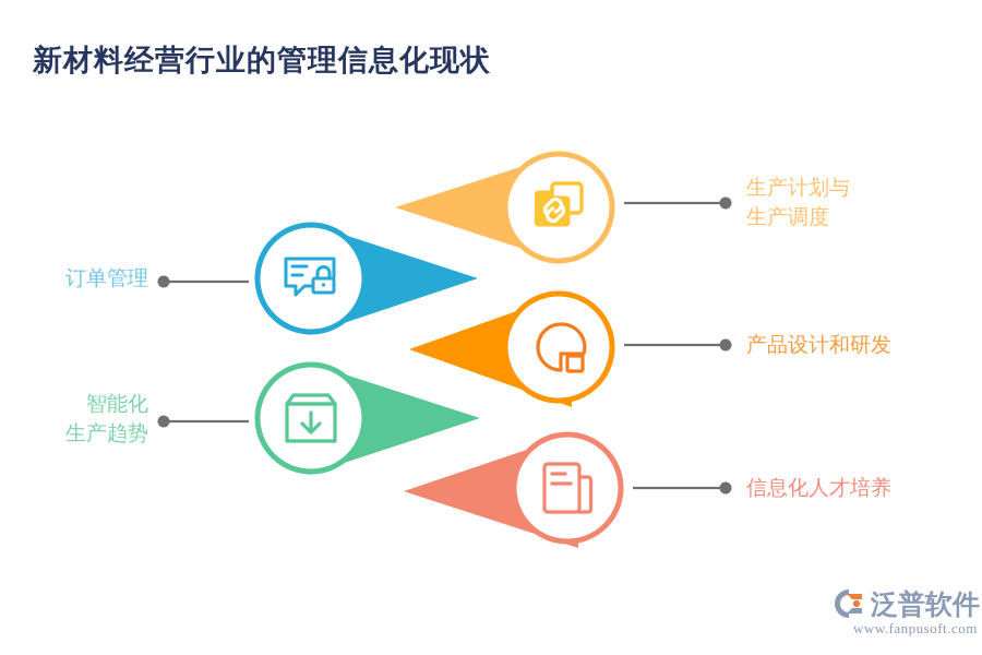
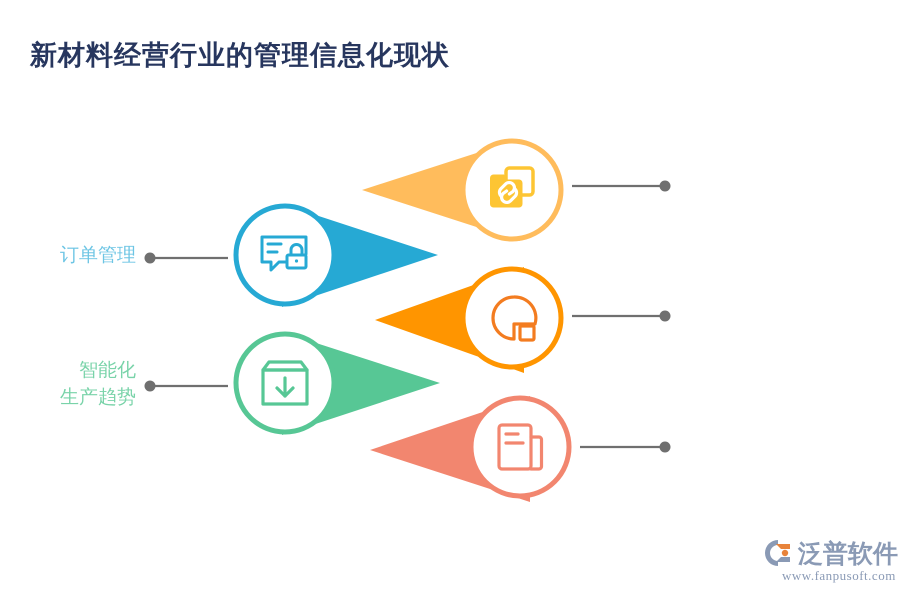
  新材料经营行业的管理信息化现状
  订单管理
  智能化
  生产趋势
- 生产计划与
- 生产调度
- 产品设计和研发
- 信息化人才培养
  泛普软件
  www.fanpusoft.com
